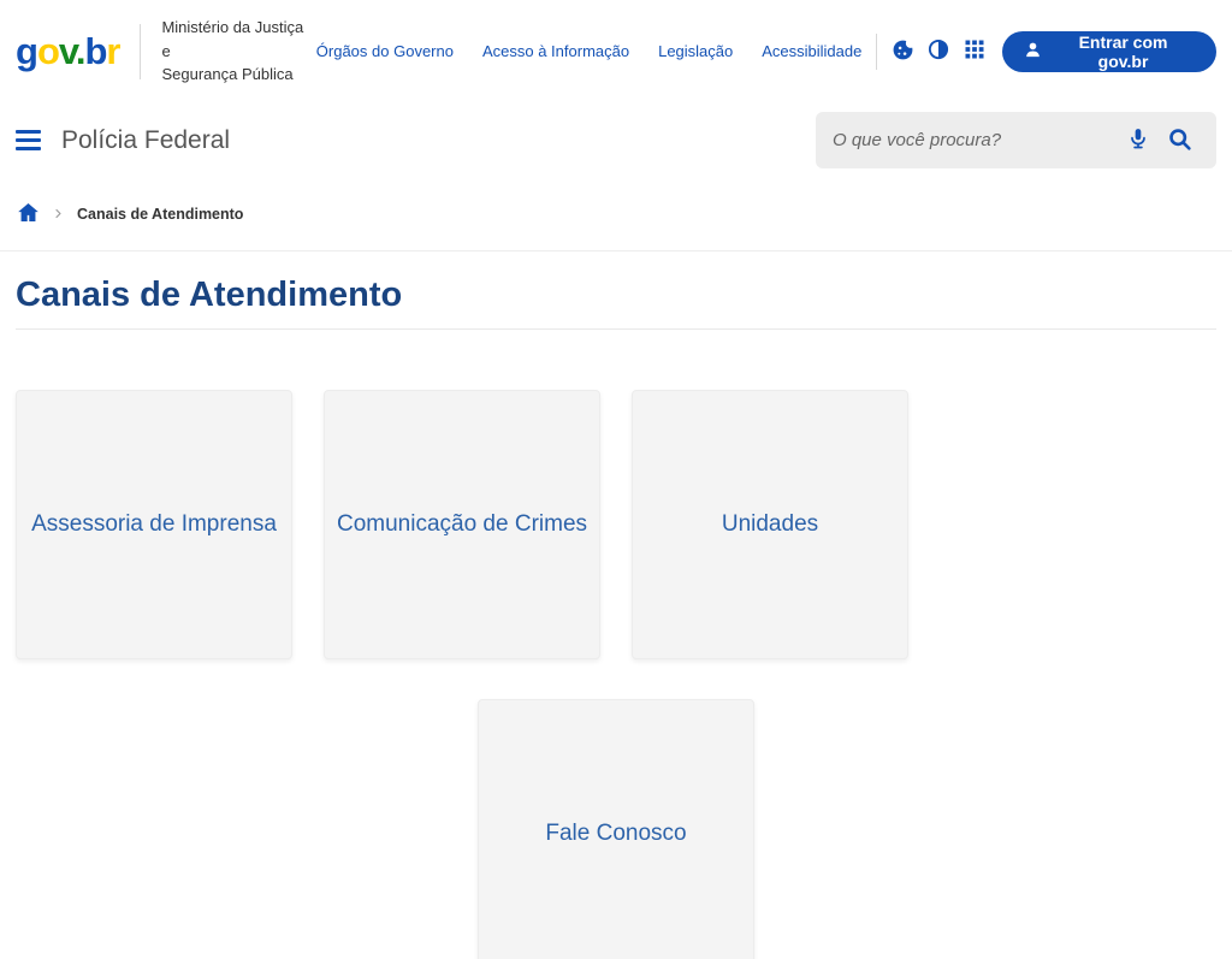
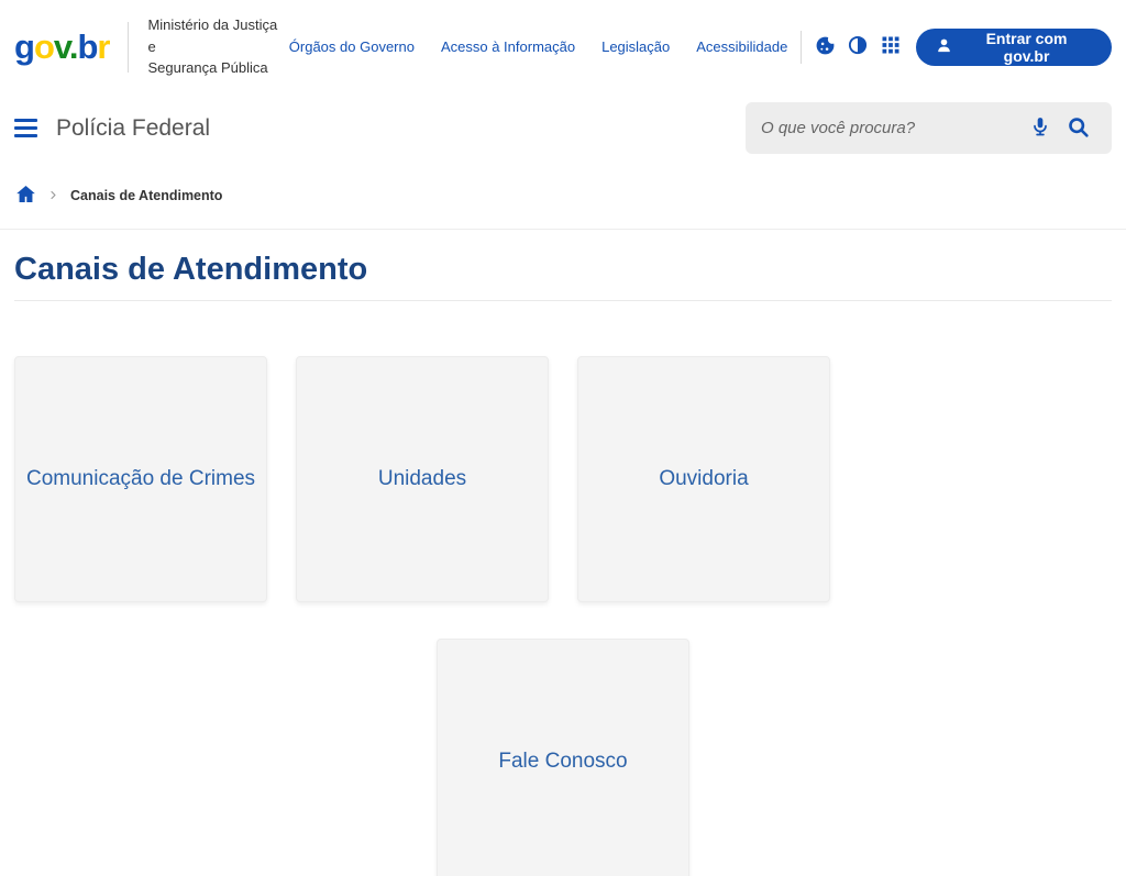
  gov.br
  Ministério da Justiça e
  Segurança Pública
  Órgãos do Governo
  Acesso à Informação
  Legislação
  Acessibilidade
  Entrar com gov.br
  Polícia Federal
  O que você procura?
  Canais de Atendimento
  Canais de Atendimento
- Assessoria de Imprensa
  Comunicação de Crimes
  Unidades
+ Ouvidoria
  Fale Conosco
